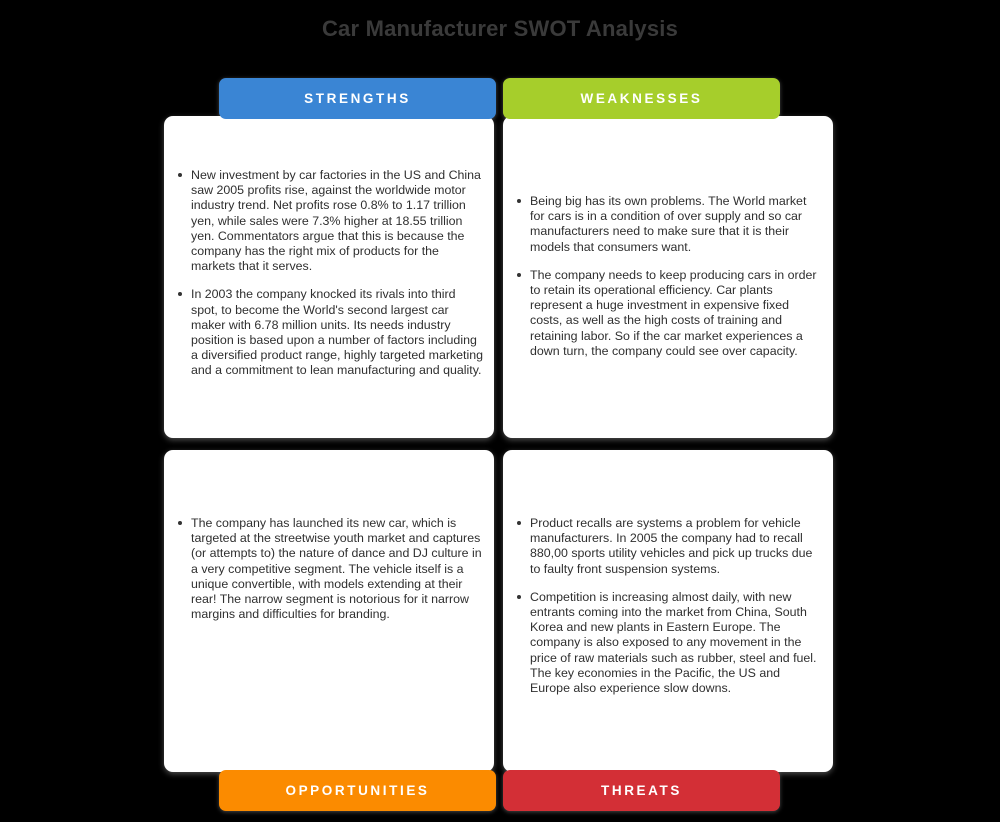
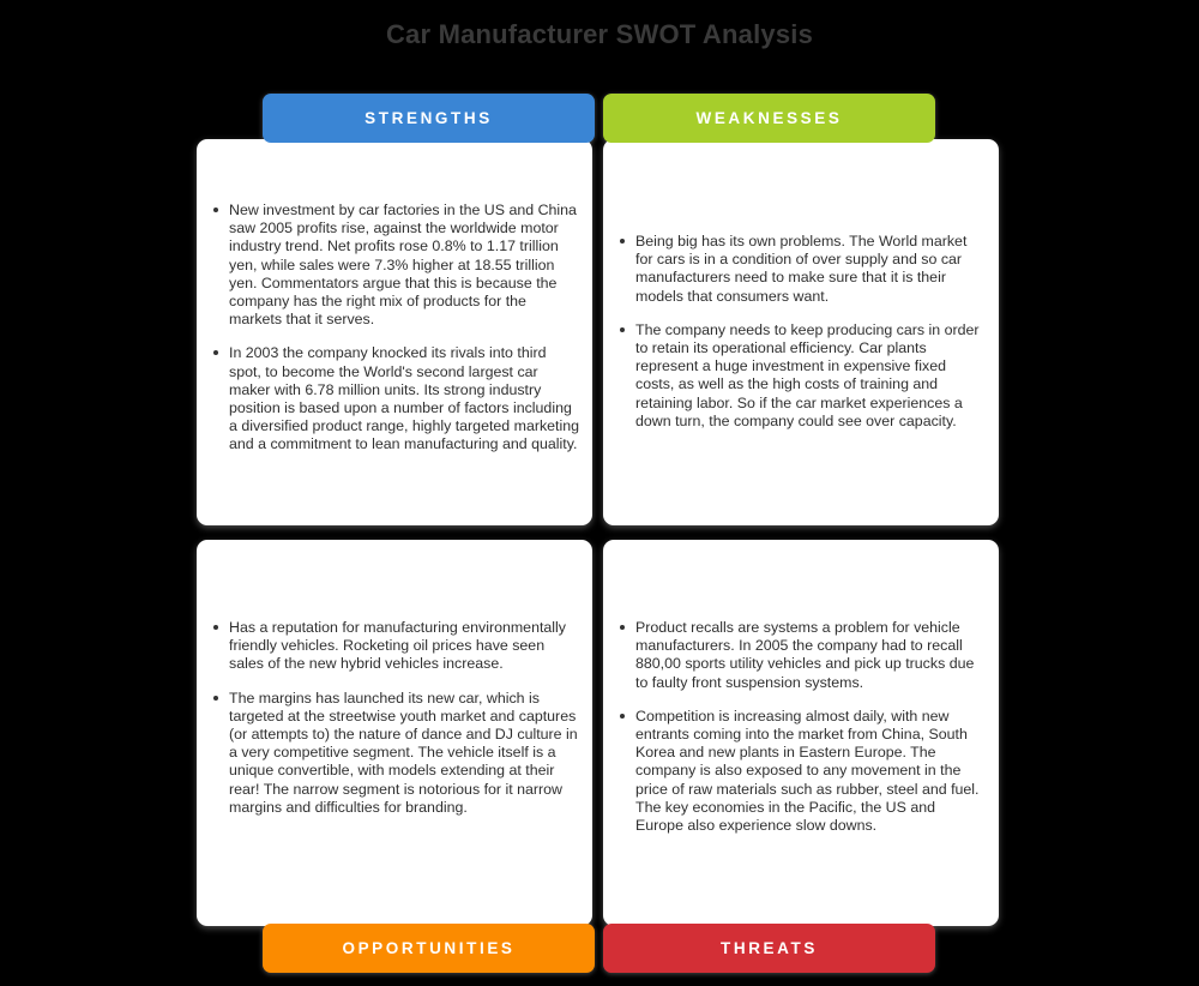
  Car Manufacturer SWOT Analysis
  New investment by car factories in the US and China saw 2005 profits rise, against the worldwide motor industry trend. Net profits rose 0.8% to 1.17 trillion yen, while sales were 7.3% higher at 18.55 trillion yen. Commentators argue that this is because the company has the right mix of products for the markets that it serves.
- In 2003 the company knocked its rivals into third spot, to become the World's second largest car maker with 6.78 million units. Its needs industry position is based upon a number of factors including a diversified product range, highly targeted marketing and a commitment to lean manufacturing and quality.
+ In 2003 the company knocked its rivals into third spot, to become the World's second largest car maker with 6.78 million units. Its strong industry position is based upon a number of factors including a diversified product range, highly targeted marketing and a commitment to lean manufacturing and quality.
  Being big has its own problems. The World market for cars is in a condition of over supply and so car manufacturers need to make sure that it is their models that consumers want.
  The company needs to keep producing cars in order to retain its operational efficiency. Car plants represent a huge investment in expensive fixed costs, as well as the high costs of training and retaining labor. So if the car market experiences a down turn, the company could see over capacity.
+ Has a reputation for manufacturing environmentally friendly vehicles. Rocketing oil prices have seen sales of the new hybrid vehicles increase.
- The company has launched its new car, which is targeted at the streetwise youth market and captures (or attempts to) the nature of dance and DJ culture in a very competitive segment. The vehicle itself is a unique convertible, with models extending at their rear! The narrow segment is notorious for it narrow margins and difficulties for branding.
+ The margins has launched its new car, which is targeted at the streetwise youth market and captures (or attempts to) the nature of dance and DJ culture in a very competitive segment. The vehicle itself is a unique convertible, with models extending at their rear! The narrow segment is notorious for it narrow margins and difficulties for branding.
  Product recalls are systems a problem for vehicle manufacturers. In 2005 the company had to recall 880,00 sports utility vehicles and pick up trucks due to faulty front suspension systems.
  Competition is increasing almost daily, with new entrants coming into the market from China, South Korea and new plants in Eastern Europe. The company is also exposed to any movement in the price of raw materials such as rubber, steel and fuel. The key economies in the Pacific, the US and Europe also experience slow downs.
  STRENGTHS
  WEAKNESSES
  OPPORTUNITIES
  THREATS
